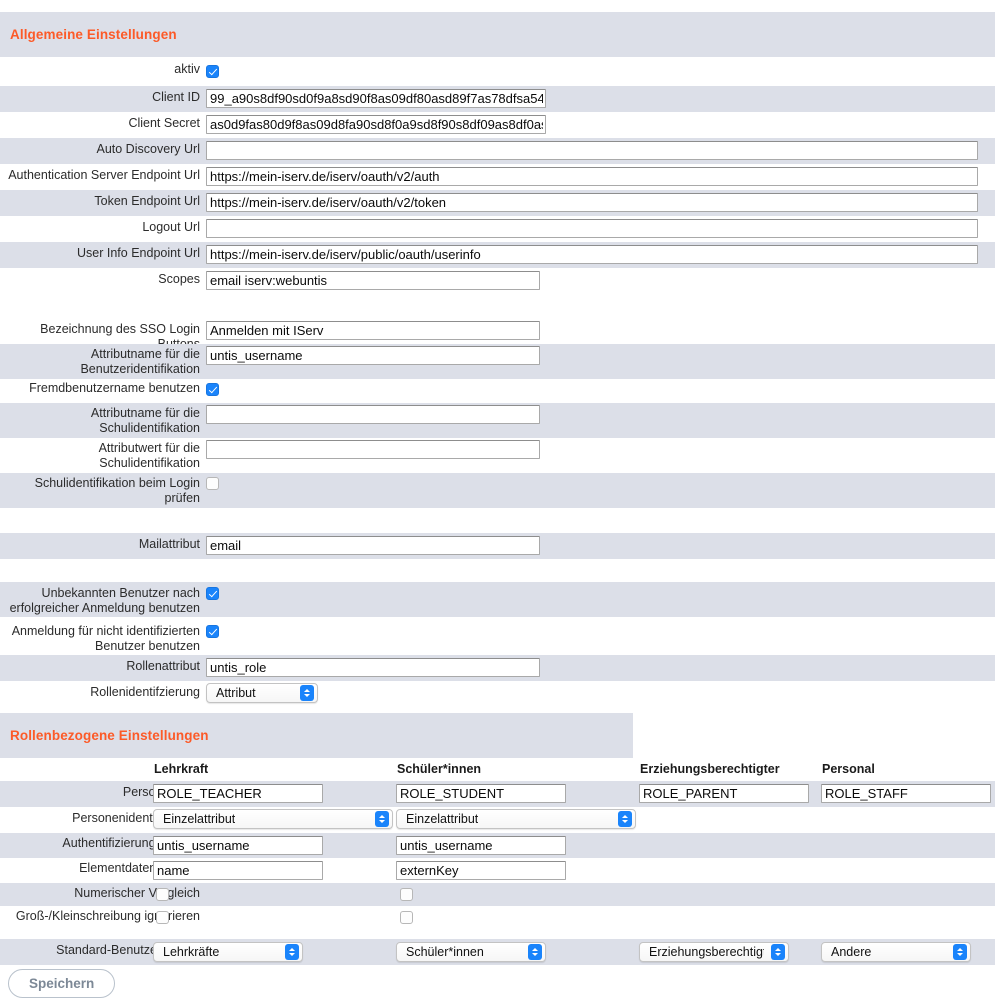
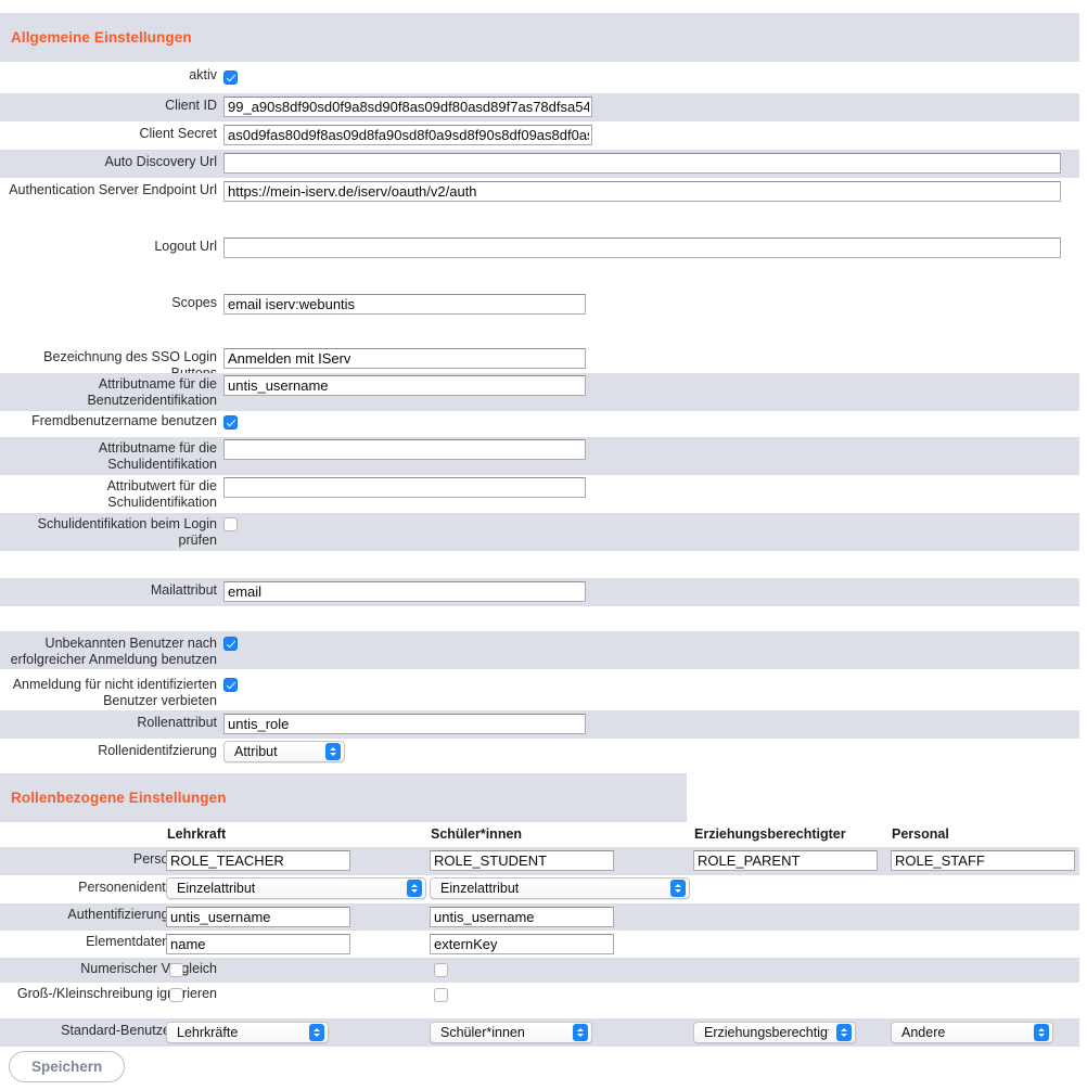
  Allgemeine Einstellungen
  aktiv
  Client ID
  99_a90s8df90sd0f9a8sd90f8as09df80asd89f7as78dfsa54
  Client Secret
  as0d9fas80d9f8as09d8fa90sd8f0a9sd8f90s8df09as8df0a
  Auto Discovery Url
  Authentication Server Endpoint Url
  https://mein-iserv.de/iserv/oauth/v2/auth
- Token Endpoint Url
- https://mein-iserv.de/iserv/oauth/v2/token
  Logout Url
- User Info Endpoint Url
- https://mein-iserv.de/iserv/public/oauth/userinfo
  Scopes
  email iserv:webuntis
  Bezeichnung des SSO Login
  Anmelden mit IServ
  Attributname für die Benutzeridentifikation
  untis_username
  Fremdbenutzername benutzen
  Attributname für die Schulidentifikation
  Attributwert für die Schulidentifikation
  Schulidentifikation beim Login prüfen
  Mailattribut
  email
  Unbekannten Benutzer nach erfolgreicher Anmeldung benutzen
- Anmeldung für nicht identifizierten Benutzer benutzen
+ Anmeldung für nicht identifizierten Benutzer verbieten
  Rollenattribut
  untis_role
  Rollenidentifzierung
  Attribut
  Rollenbezogene Einstellungen
  Lehrkraft
  Schüler*innen
  Erziehungsberechtigter
  Personal
  ROLE_TEACHER
  ROLE_STUDENT
  ROLE_PARENT
  ROLE_STAFF
  Einzelattribut
  Einzelattribut
  untis_username
  untis_username
  name
  externKey
  Numerischer Vgleich
  Groß-/Kleinschreibung igrieren
  Lehrkräfte
  Schüler*innen
  Erziehungsberechtig
  Andere
  Speichern
